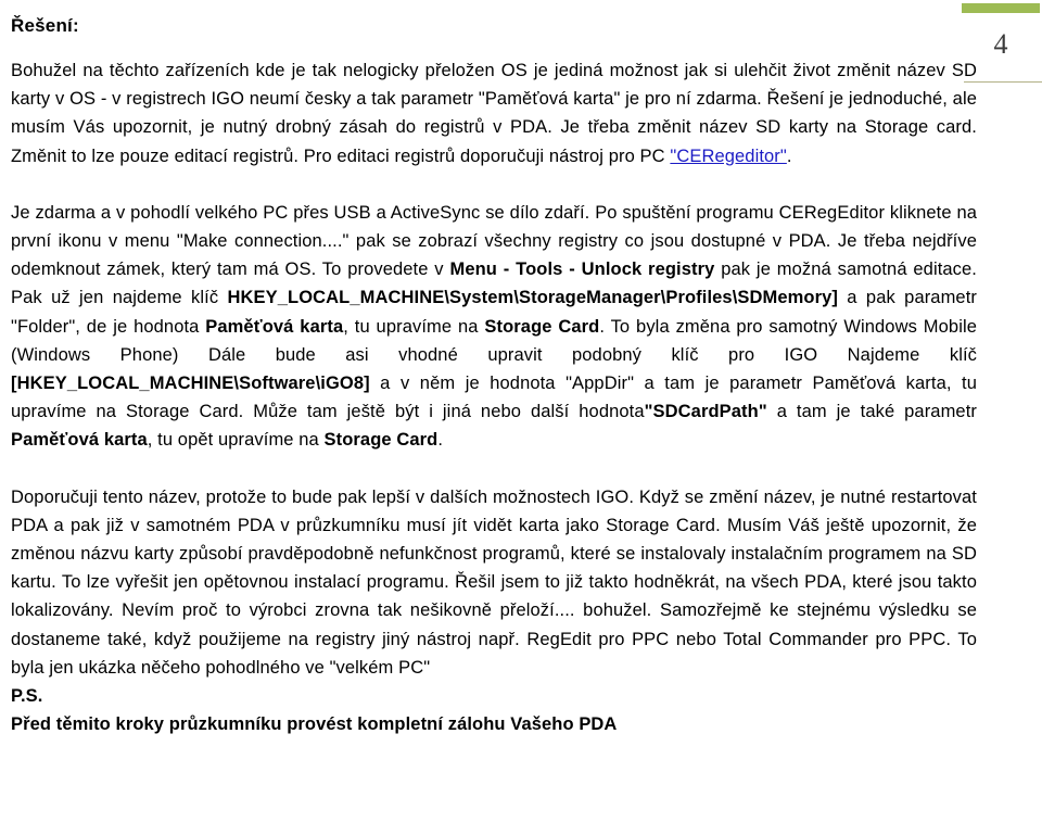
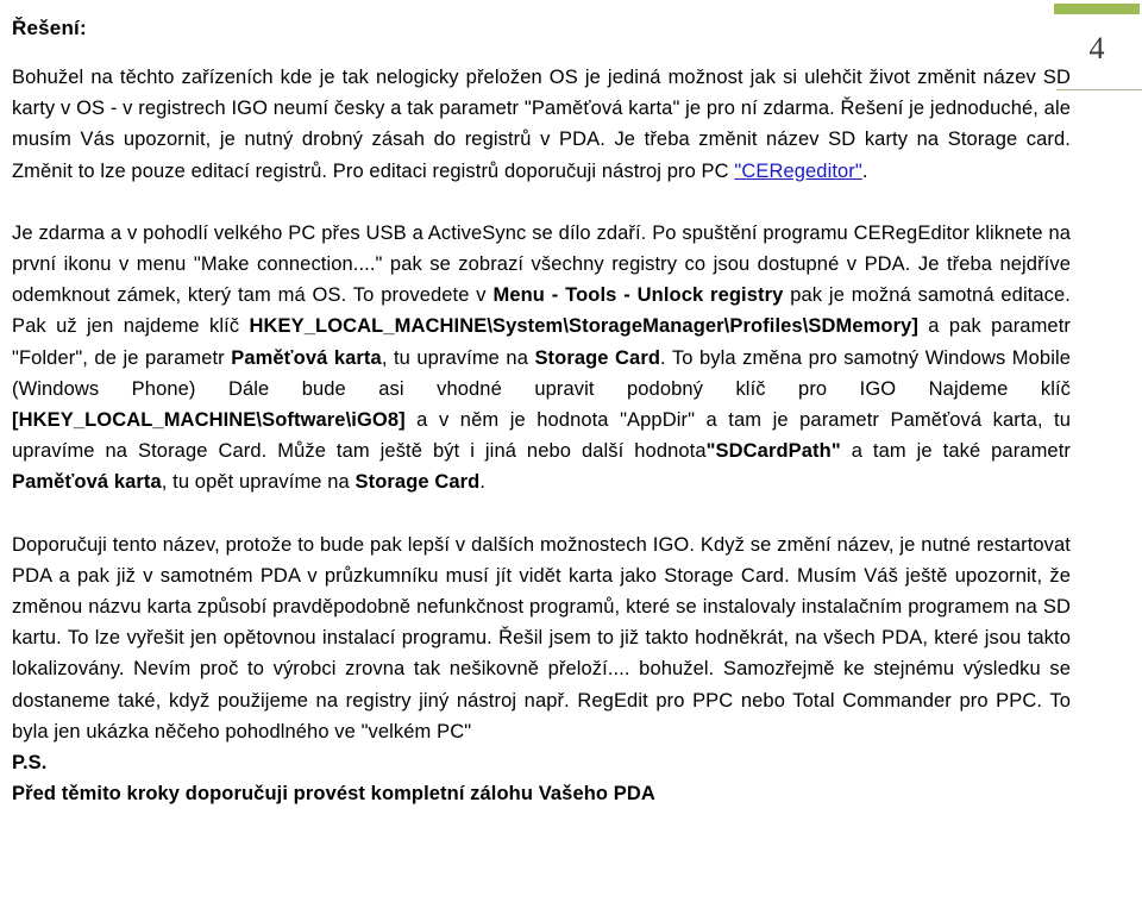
  4
  Řešení:
  Bohužel na těchto zařízeních kde je tak nelogicky přeložen OS je jediná možnost jak si ulehčit život změnit název SD karty v OS - v registrech IGO neumí česky a tak parametr "Paměťová karta" je pro ní zdarma. Řešení je jednoduché, ale musím Vás upozornit, je nutný drobný zásah do registrů v PDA. Je třeba změnit název SD karty na Storage card. Změnit to lze pouze editací registrů. Pro editaci registrů doporučuji nástroj pro PC "CERegeditor".
- Je zdarma a v pohodlí velkého PC přes USB a ActiveSync se dílo zdaří. Po spuštění programu CERegEditor kliknete na první ikonu v menu "Make connection...." pak se zobrazí všechny registry co jsou dostupné v PDA. Je třeba nejdříve odemknout zámek, který tam má OS. To provedete v Menu - Tools - Unlock registry pak je možná samotná editace. Pak už jen najdeme klíč HKEY_LOCAL_MACHINE\System\StorageManager\Profiles\SDMemory] a pak parametr "Folder", de je hodnota Paměťová karta, tu upravíme na Storage Card. To byla změna pro samotný Windows Mobile (Windows Phone) Dále bude asi vhodné upravit podobný klíč pro IGO Najdeme klíč [HKEY_LOCAL_MACHINE\Software\iGO8] a v něm je hodnota "AppDir" a tam je parametr Paměťová karta, tu upravíme na Storage Card. Může tam ještě být i jiná nebo další hodnota"SDCardPath" a tam je také parametr Paměťová karta, tu opět upravíme na Storage Card.
+ Je zdarma a v pohodlí velkého PC přes USB a ActiveSync se dílo zdaří. Po spuštění programu CERegEditor kliknete na první ikonu v menu "Make connection...." pak se zobrazí všechny registry co jsou dostupné v PDA. Je třeba nejdříve odemknout zámek, který tam má OS. To provedete v Menu - Tools - Unlock registry pak je možná samotná editace. Pak už jen najdeme klíč HKEY_LOCAL_MACHINE\System\StorageManager\Profiles\SDMemory] a pak parametr "Folder", de je parametr Paměťová karta, tu upravíme na Storage Card. To byla změna pro samotný Windows Mobile (Windows Phone) Dále bude asi vhodné upravit podobný klíč pro IGO Najdeme klíč [HKEY_LOCAL_MACHINE\Software\iGO8] a v něm je hodnota "AppDir" a tam je parametr Paměťová karta, tu upravíme na Storage Card. Může tam ještě být i jiná nebo další hodnota"SDCardPath" a tam je také parametr Paměťová karta, tu opět upravíme na Storage Card.
- Doporučuji tento název, protože to bude pak lepší v dalších možnostech IGO. Když se změní název, je nutné restartovat PDA a pak již v samotném PDA v průzkumníku musí jít vidět karta jako Storage Card. Musím Váš ještě upozornit, že změnou názvu karty způsobí pravděpodobně nefunkčnost programů, které se instalovaly instalačním programem na SD kartu. To lze vyřešit jen opětovnou instalací programu. Řešil jsem to již takto hodněkrát, na všech PDA, které jsou takto lokalizovány. Nevím proč to výrobci zrovna tak nešikovně přeloží.... bohužel. Samozřejmě ke stejnému výsledku se dostaneme také, když použijeme na registry jiný nástroj např. RegEdit pro PPC nebo Total Commander pro PPC. To byla jen ukázka něčeho pohodlného ve "velkém PC"
+ Doporučuji tento název, protože to bude pak lepší v dalších možnostech IGO. Když se změní název, je nutné restartovat PDA a pak již v samotném PDA v průzkumníku musí jít vidět karta jako Storage Card. Musím Váš ještě upozornit, že změnou názvu karta způsobí pravděpodobně nefunkčnost programů, které se instalovaly instalačním programem na SD kartu. To lze vyřešit jen opětovnou instalací programu. Řešil jsem to již takto hodněkrát, na všech PDA, které jsou takto lokalizovány. Nevím proč to výrobci zrovna tak nešikovně přeloží.... bohužel. Samozřejmě ke stejnému výsledku se dostaneme také, když použijeme na registry jiný nástroj např. RegEdit pro PPC nebo Total Commander pro PPC. To byla jen ukázka něčeho pohodlného ve "velkém PC"
  P.S.
- Před těmito kroky průzkumníku provést kompletní zálohu Vašeho PDA
+ Před těmito kroky doporučuji provést kompletní zálohu Vašeho PDA
